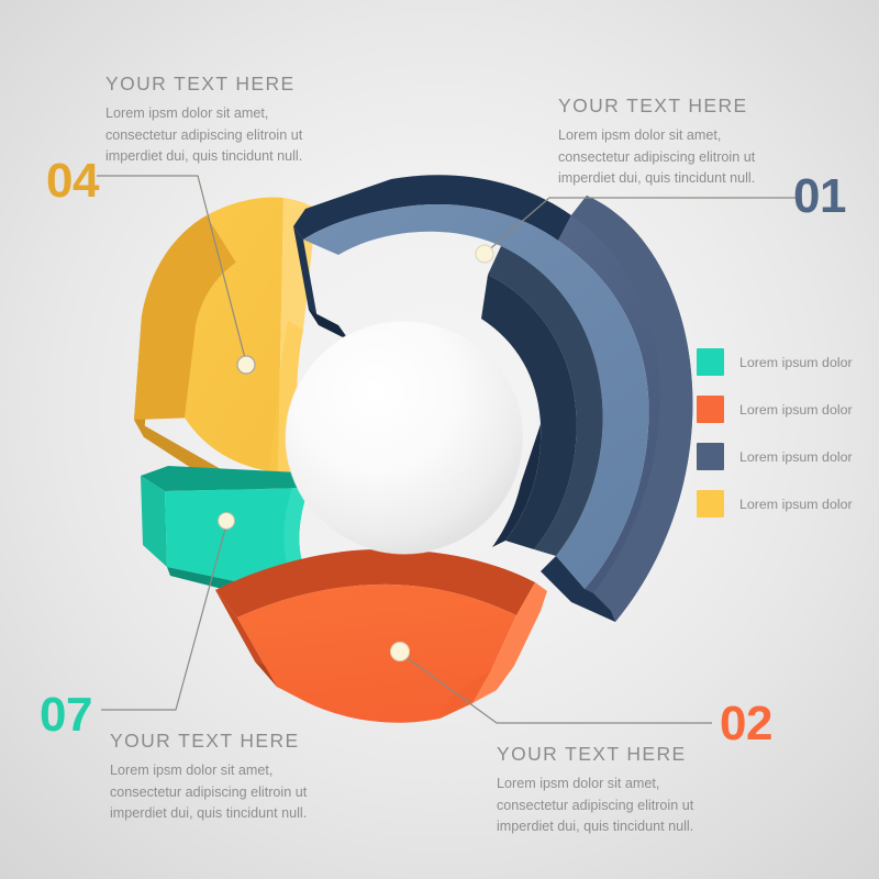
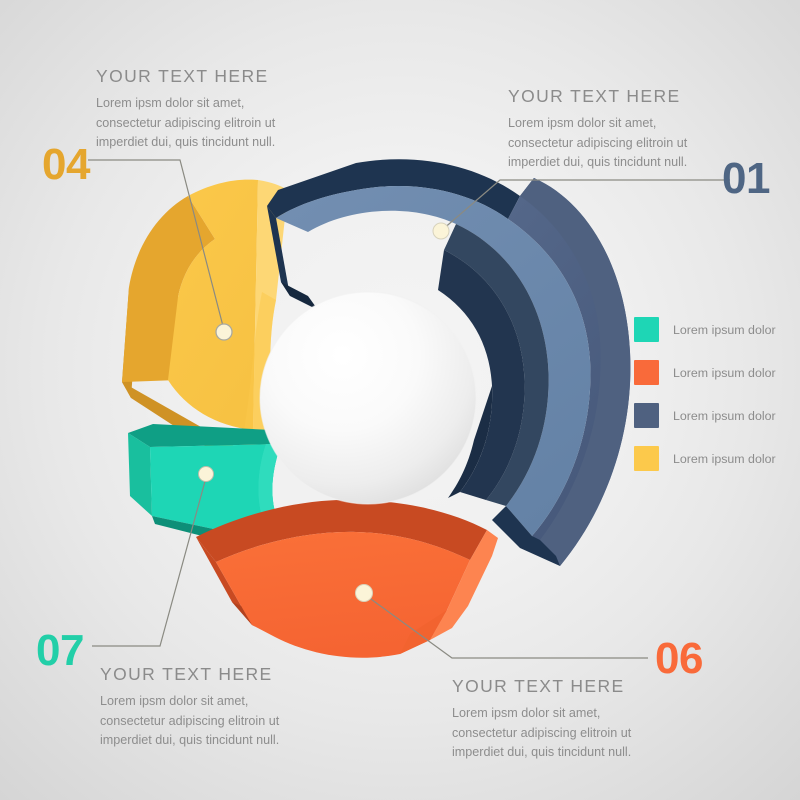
  YOUR TEXT HERE
  Lorem ipsm dolor sit amet, consectetur adipiscing elitroin ut imperdiet dui, quis tincidunt null.
  YOUR TEXT HERE
  Lorem ipsm dolor sit amet, consectetur adipiscing elitroin ut imperdiet dui, quis tincidunt null.
  YOUR TEXT HERE
  Lorem ipsm dolor sit amet, consectetur adipiscing elitroin ut imperdiet dui, quis tincidunt null.
  YOUR TEXT HERE
  Lorem ipsm dolor sit amet, consectetur adipiscing elitroin ut imperdiet dui, quis tincidunt null.
  04
  01
  07
- 02
+ 06
  Lorem ipsum dolor
  Lorem ipsum dolor
  Lorem ipsum dolor
  Lorem ipsum dolor
